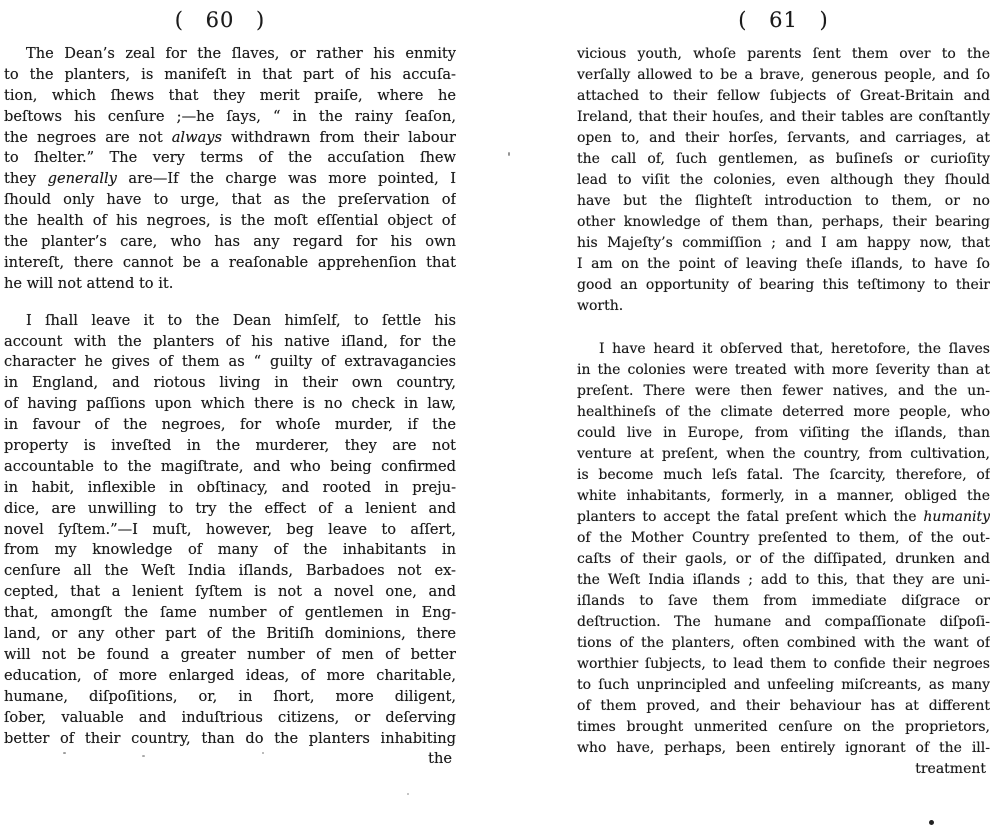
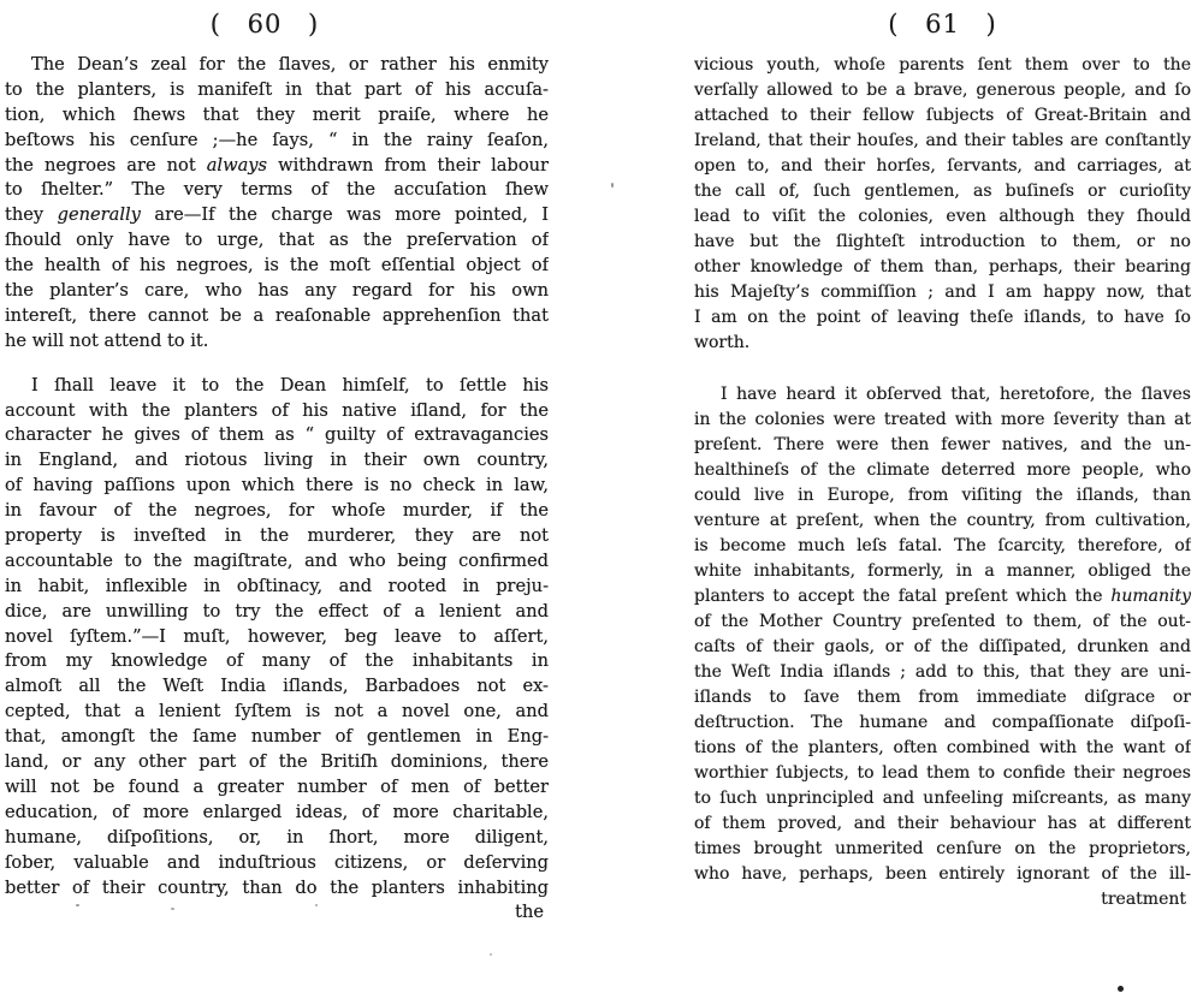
  ( 60 )
  The Dean’s zeal for the ſlaves, or rather his enmity
  to the planters, is manifeſt in that part of his accuſa-
  tion, which ſhews that they merit praiſe, where he
  beſtows his cenſure ;—he ſays, “ in the rainy ſeaſon,
  the negroes are not always withdrawn from their labour
  to ſhelter.” The very terms of the accuſation ſhew
  they generally are—If the charge was more pointed, I
  ſhould only have to urge, that as the preſervation of
  the health of his negroes, is the moſt eſſential object of
  the planter’s care, who has any regard for his own
  intereſt, there cannot be a reaſonable apprehenſion that
  he will not attend to it.
  I ſhall leave it to the Dean himſelf, to ſettle his
  account with the planters of his native iſland, for the
  character he gives of them as “ guilty of extravagancies
  in England, and riotous living in their own country,
  of having paſſions upon which there is no check in law,
  in favour of the negroes, for whoſe murder, if the
  property is inveſted in the murderer, they are not
  accountable to the magiſtrate, and who being confirmed
  in habit, inflexible in obſtinacy, and rooted in preju-
  dice, are unwilling to try the effect of a lenient and
  novel ſyſtem.”—I muſt, however, beg leave to aſſert,
  from my knowledge of many of the inhabitants in
- cenſure all the Weſt India iſlands, Barbadoes not ex-
+ almoſt all the Weſt India iſlands, Barbadoes not ex-
  cepted, that a lenient ſyſtem is not a novel one, and
  that, amongſt the ſame number of gentlemen in Eng-
  land, or any other part of the Britiſh dominions, there
  will not be found a greater number of men of better
  education, of more enlarged ideas, of more charitable,
  humane, diſpoſitions, or, in ſhort, more diligent,
  ſober, valuable and induſtrious citizens, or deſerving
  better of their country, than do the planters inhabiting
  the
  ( 61 )
  vicious youth, whoſe parents ſent them over to the
  verſally allowed to be a brave, generous people, and ſo
  attached to their fellow ſubjects of Great-Britain and
  Ireland, that their houſes, and their tables are conſtantly
  open to, and their horſes, ſervants, and carriages, at
  the call of, ſuch gentlemen, as buſineſs or curioſity
  lead to viſit the colonies, even although they ſhould
  have but the ſlighteſt introduction to them, or no
  other knowledge of them than, perhaps, their bearing
  his Majeſty’s commiſſion ; and I am happy now, that
  I am on the point of leaving theſe iſlands, to have ſo
- good an opportunity of bearing this teſtimony to their
  worth.
  I have heard it obſerved that, heretofore, the ſlaves
  in the colonies were treated with more ſeverity than at
  preſent. There were then fewer natives, and the un-
  healthineſs of the climate deterred more people, who
  could live in Europe, from viſiting the iſlands, than
  venture at preſent, when the country, from cultivation,
  is become much leſs fatal. The ſcarcity, therefore, of
  white inhabitants, formerly, in a manner, obliged the
  planters to accept the fatal preſent which the humanity
  of the Mother Country preſented to them, of the out-
  caſts of their gaols, or of the diſſipated, drunken and
  the Weſt India iſlands ; add to this, that they are uni-
  iſlands to ſave them from immediate diſgrace or
  deſtruction. The humane and compaſſionate diſpoſi-
  tions of the planters, often combined with the want of
  worthier ſubjects, to lead them to confide their negroes
  to ſuch unprincipled and unfeeling miſcreants, as many
  of them proved, and their behaviour has at different
  times brought unmerited cenſure on the proprietors,
  who have, perhaps, been entirely ignorant of the ill-
  treatment
